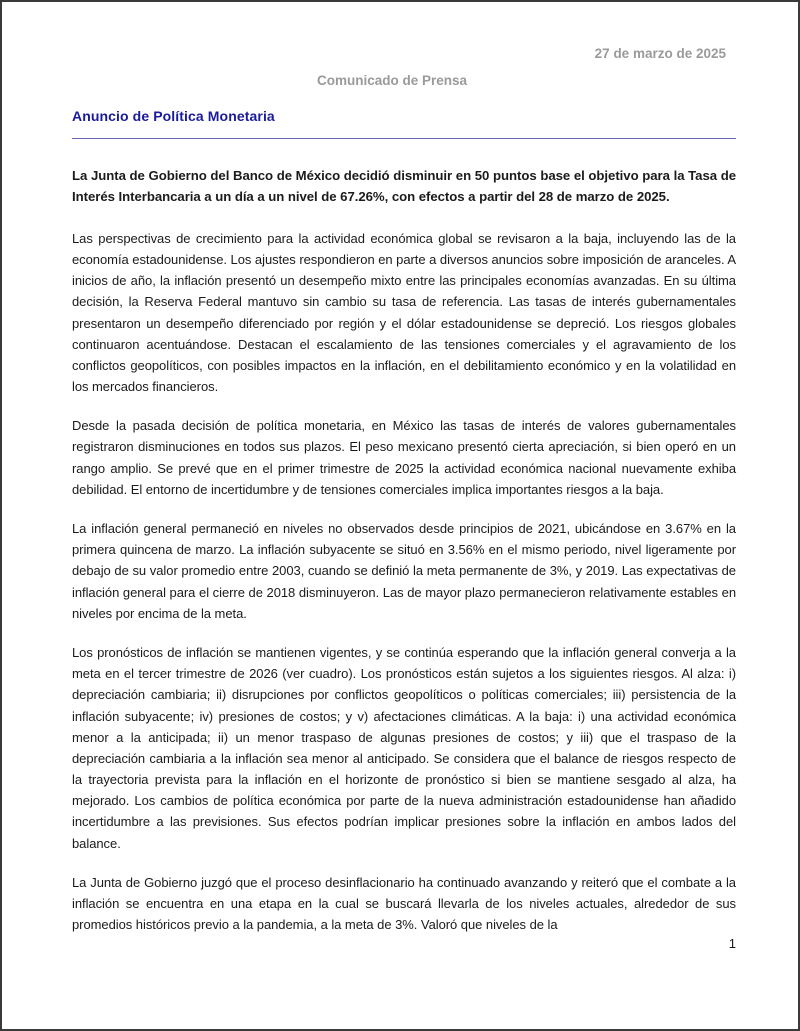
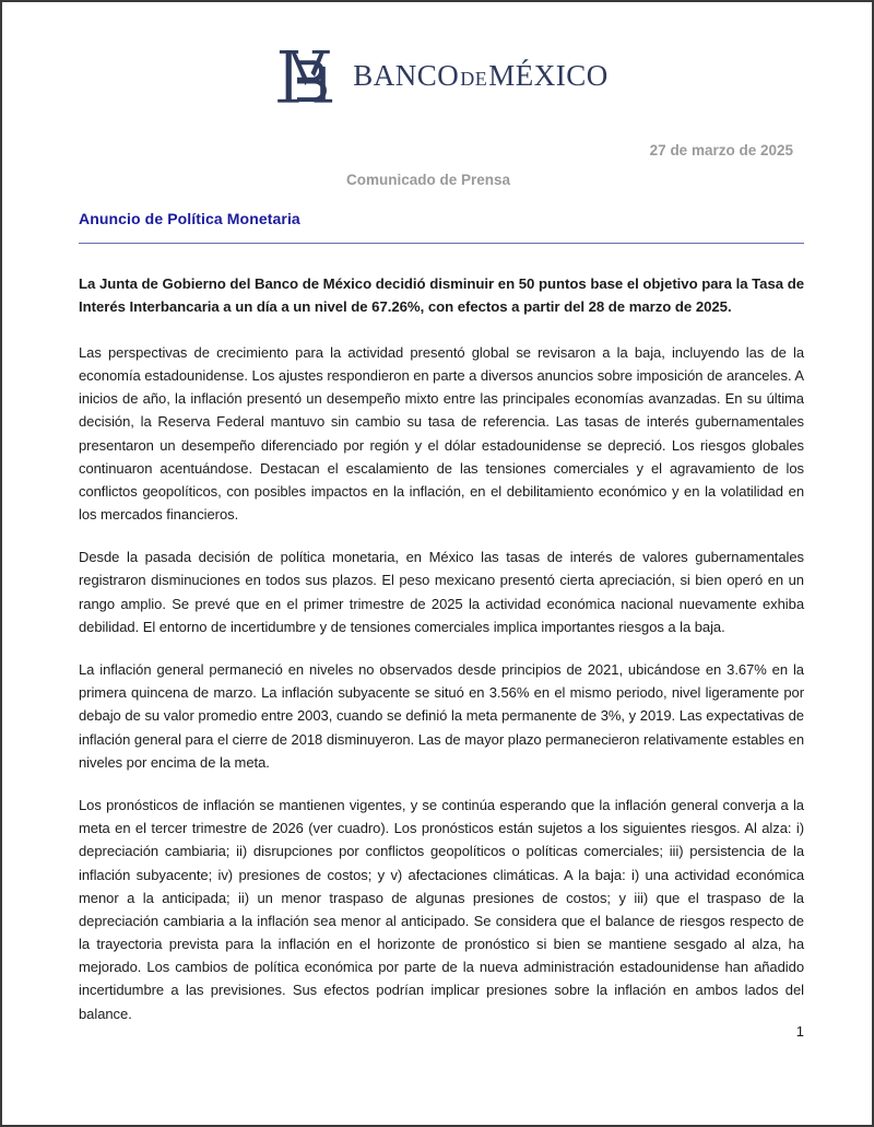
+ BANCO
+ DE
+ MÉXICO
  27 de marzo de 2025
  Comunicado de Prensa
  Anuncio de Política Monetaria
  La Junta de Gobierno del Banco de México decidió disminuir en 50 puntos base el objetivo para la Tasa de Interés Interbancaria a un día a un nivel de 67.26%, con efectos a partir del 28 de marzo de 2025.
- Las perspectivas de crecimiento para la actividad económica global se revisaron a la baja, incluyendo las de la economía estadounidense. Los ajustes respondieron en parte a diversos anuncios sobre imposición de aranceles. A inicios de año, la inflación presentó un desempeño mixto entre las principales economías avanzadas. En su última decisión, la Reserva Federal mantuvo sin cambio su tasa de referencia. Las tasas de interés gubernamentales presentaron un desempeño diferenciado por región y el dólar estadounidense se depreció. Los riesgos globales continuaron acentuándose. Destacan el escalamiento de las tensiones comerciales y el agravamiento de los conflictos geopolíticos, con posibles impactos en la inflación, en el debilitamiento económico y en la volatilidad en los mercados financieros.
+ Las perspectivas de crecimiento para la actividad presentó global se revisaron a la baja, incluyendo las de la economía estadounidense. Los ajustes respondieron en parte a diversos anuncios sobre imposición de aranceles. A inicios de año, la inflación presentó un desempeño mixto entre las principales economías avanzadas. En su última decisión, la Reserva Federal mantuvo sin cambio su tasa de referencia. Las tasas de interés gubernamentales presentaron un desempeño diferenciado por región y el dólar estadounidense se depreció. Los riesgos globales continuaron acentuándose. Destacan el escalamiento de las tensiones comerciales y el agravamiento de los conflictos geopolíticos, con posibles impactos en la inflación, en el debilitamiento económico y en la volatilidad en los mercados financieros.
  Desde la pasada decisión de política monetaria, en México las tasas de interés de valores gubernamentales registraron disminuciones en todos sus plazos. El peso mexicano presentó cierta apreciación, si bien operó en un rango amplio. Se prevé que en el primer trimestre de 2025 la actividad económica nacional nuevamente exhiba debilidad. El entorno de incertidumbre y de tensiones comerciales implica importantes riesgos a la baja.
  La inflación general permaneció en niveles no observados desde principios de 2021, ubicándose en 3.67% en la primera quincena de marzo. La inflación subyacente se situó en 3.56% en el mismo periodo, nivel ligeramente por debajo de su valor promedio entre 2003, cuando se definió la meta permanente de 3%, y 2019. Las expectativas de inflación general para el cierre de 2018 disminuyeron. Las de mayor plazo permanecieron relativamente estables en niveles por encima de la meta.
  Los pronósticos de inflación se mantienen vigentes, y se continúa esperando que la inflación general converja a la meta en el tercer trimestre de 2026 (ver cuadro). Los pronósticos están sujetos a los siguientes riesgos. Al alza: i) depreciación cambiaria; ii) disrupciones por conflictos geopolíticos o políticas comerciales; iii) persistencia de la inflación subyacente; iv) presiones de costos; y v) afectaciones climáticas. A la baja: i) una actividad económica menor a la anticipada; ii) un menor traspaso de algunas presiones de costos; y iii) que el traspaso de la depreciación cambiaria a la inflación sea menor al anticipado. Se considera que el balance de riesgos respecto de la trayectoria prevista para la inflación en el horizonte de pronóstico si bien se mantiene sesgado al alza, ha mejorado. Los cambios de política económica por parte de la nueva administración estadounidense han añadido incertidumbre a las previsiones. Sus efectos podrían implicar presiones sobre la inflación en ambos lados del balance.
- La Junta de Gobierno juzgó que el proceso desinflacionario ha continuado avanzando y reiteró que el combate a la inflación se encuentra en una etapa en la cual se buscará llevarla de los niveles actuales, alrededor de sus promedios históricos previo a la pandemia, a la meta de 3%. Valoró que niveles de la
  1
